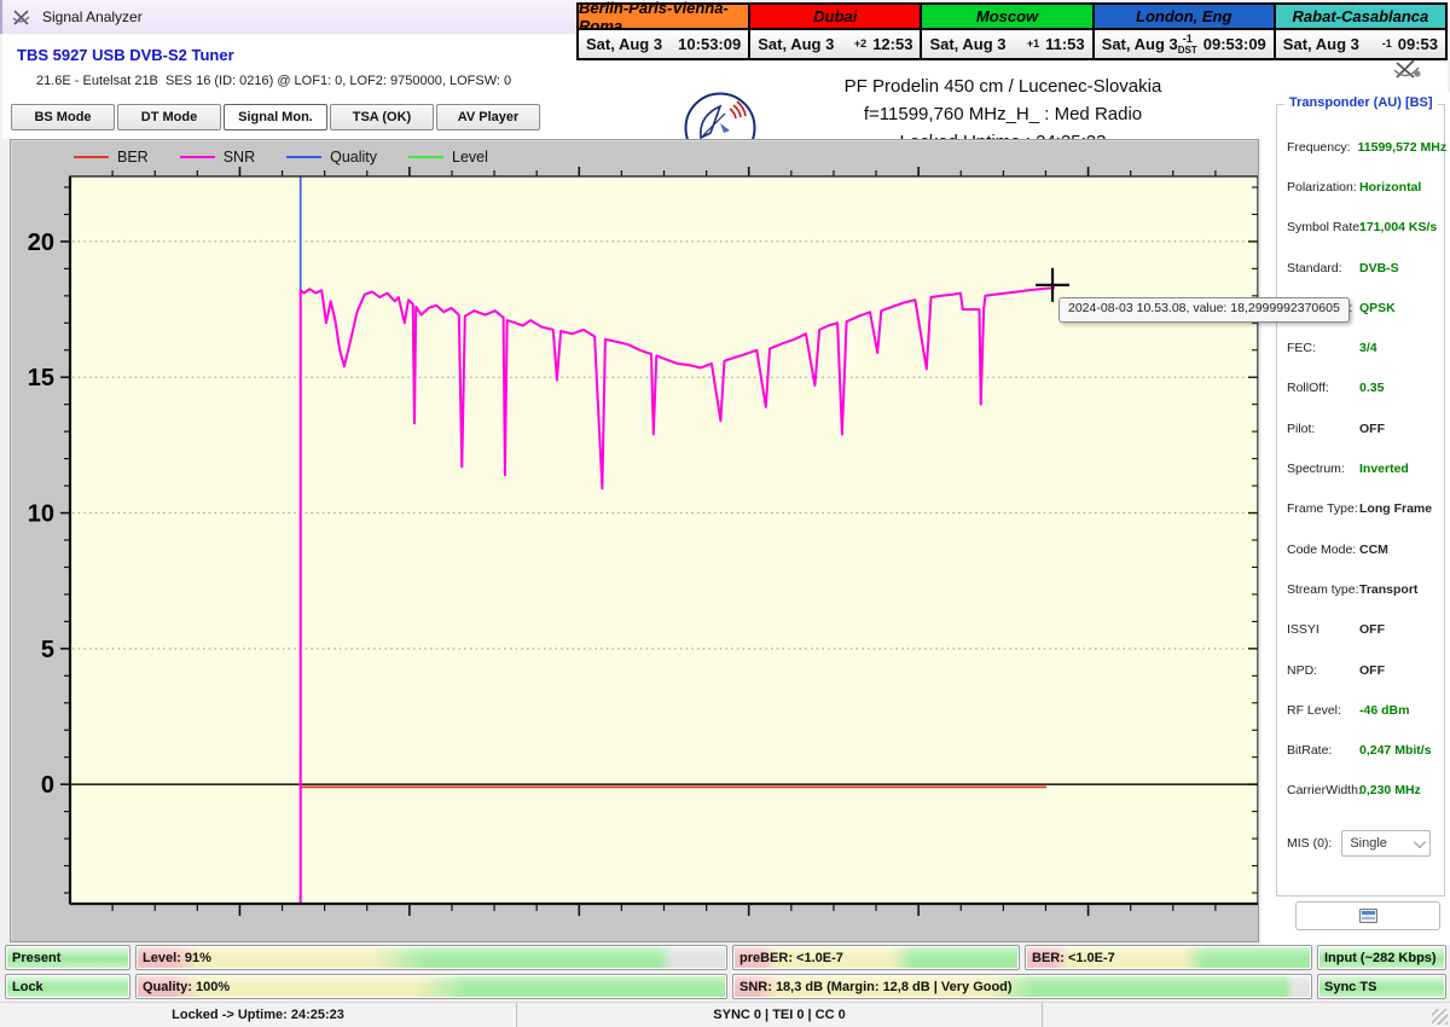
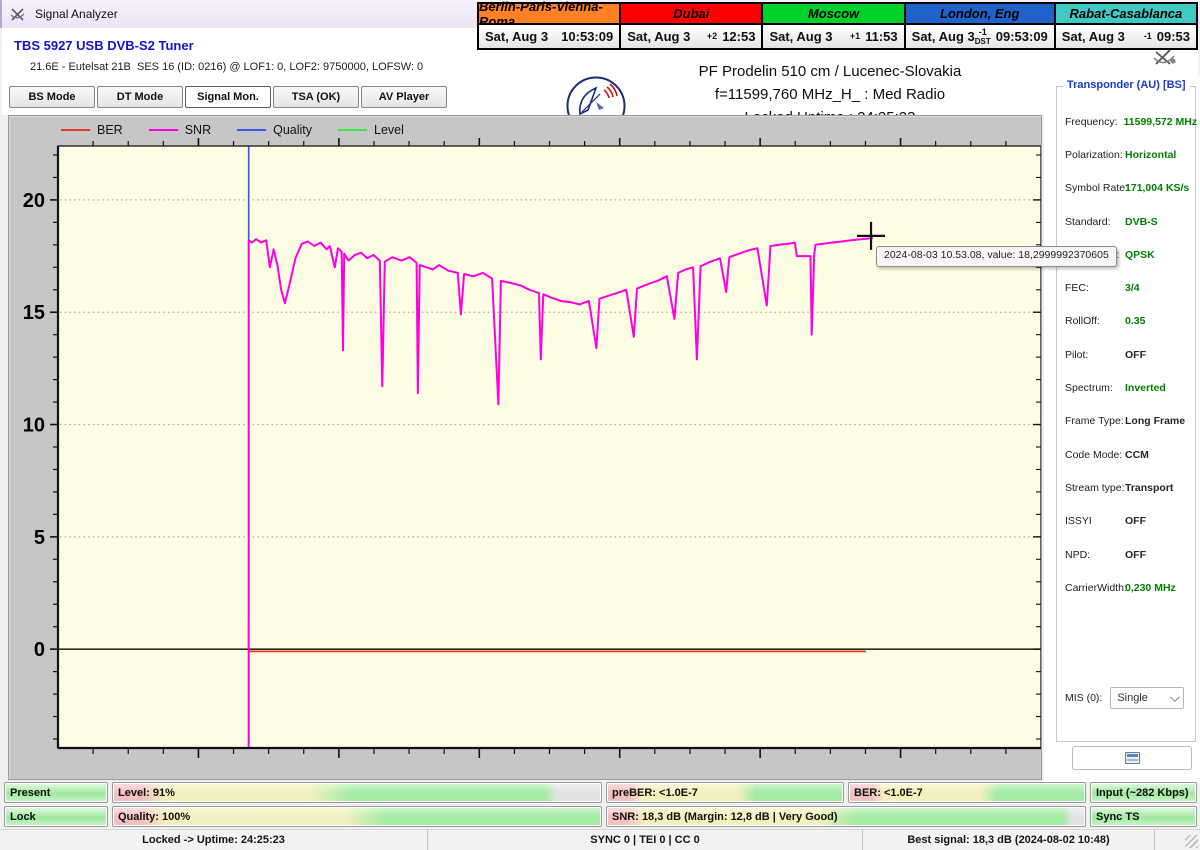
  Signal Analyzer
  Berlin-Paris-Vienna-Roma
  Sat, Aug 3
  10:53:09
  Dubai
  Sat, Aug 3
  +2
  12:53
  Moscow
  Sat, Aug 3
  +1
  11:53
  London, Eng
  Sat, Aug 3
  -1
  DST
  09:53:09
  Rabat-Casablanca
  Sat, Aug 3
  -1
  09:53
  TBS 5927 USB DVB-S2 Tuner
  21.6E - Eutelsat 21B SES 16 (ID: 0216) @ LOF1: 0, LOF2: 9750000, LOFSW: 0
- PF Prodelin 450 cm / Lucenec-Slovakia
+ PF Prodelin 510 cm / Lucenec-Slovakia
  f=11599,760 MHz_H_ : Med Radio
  BS Mode
  DT Mode
  Signal Mon.
  TSA (OK)
  AV Player
  BER
  SNR
  Quality
  Level
  0
  5
  10
  15
  20
  2024-08-03 10.53.08, value: 18,2999992370605
  Transponder (AU) [BS]
  Frequency:
  11599,572 MHz
  Polarization:
  Horizontal
  Symbol Rate
  171,004 KS/s
  Standard:
  DVB-S
  QPSK
  FEC:
  3/4
  RollOff:
  0.35
  Pilot:
  OFF
  Spectrum:
  Inverted
  Frame Type:
  Long Frame
  Code Mode:
  CCM
  Stream type:
  Transport
  ISSYI
  OFF
  NPD:
  OFF
- RF Level:
- -46 dBm
- BitRate:
- 0,247 Mbit/s
  CarrierWidth
  0,230 MHz
  MIS (0):
  Single
  Present
  Level: 91%
  preBER: <1.0E-7
  BER: <1.0E-7
  Input (~282 Kbps)
  Lock
  Quality: 100%
  SNR: 18,3 dB (Margin: 12,8 dB | Very Good)
  Sync TS
  Locked -> Uptime: 24:25:23
  SYNC 0 | TEI 0 | CC 0
+ Best signal: 18,3 dB (2024-08-02 10:48)
